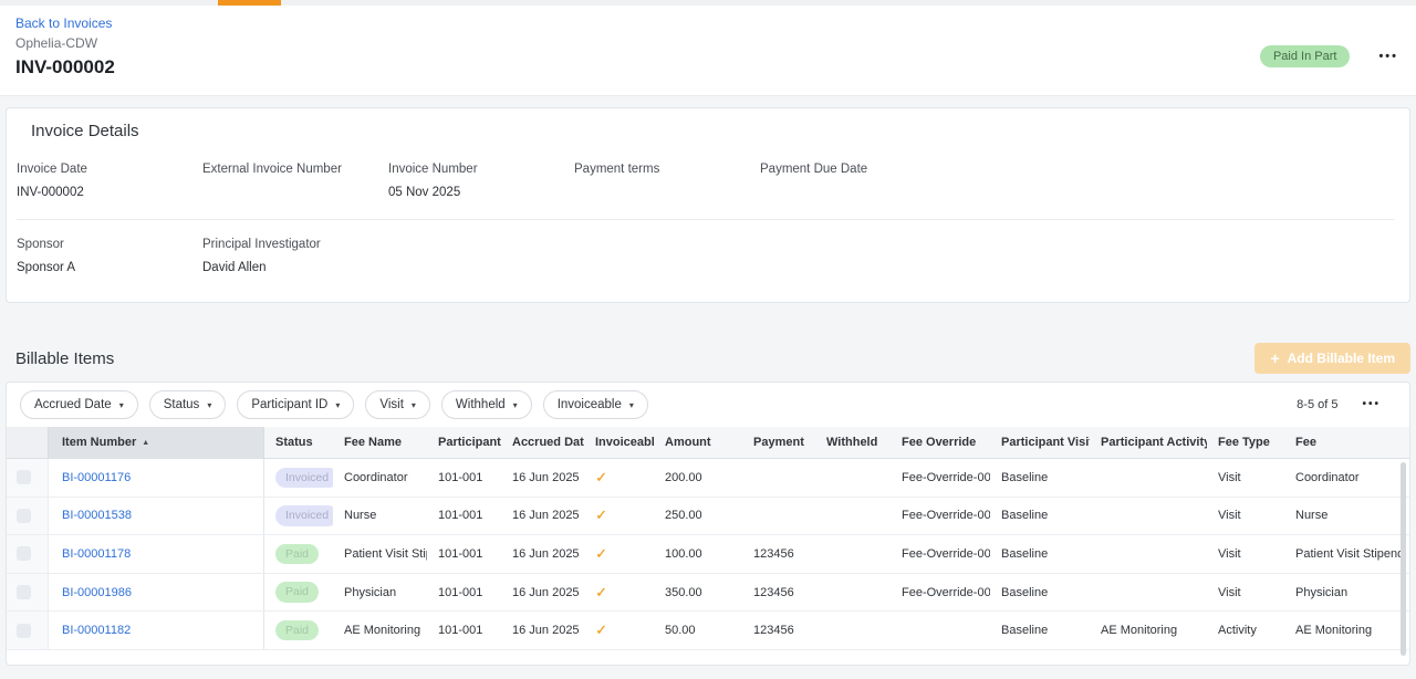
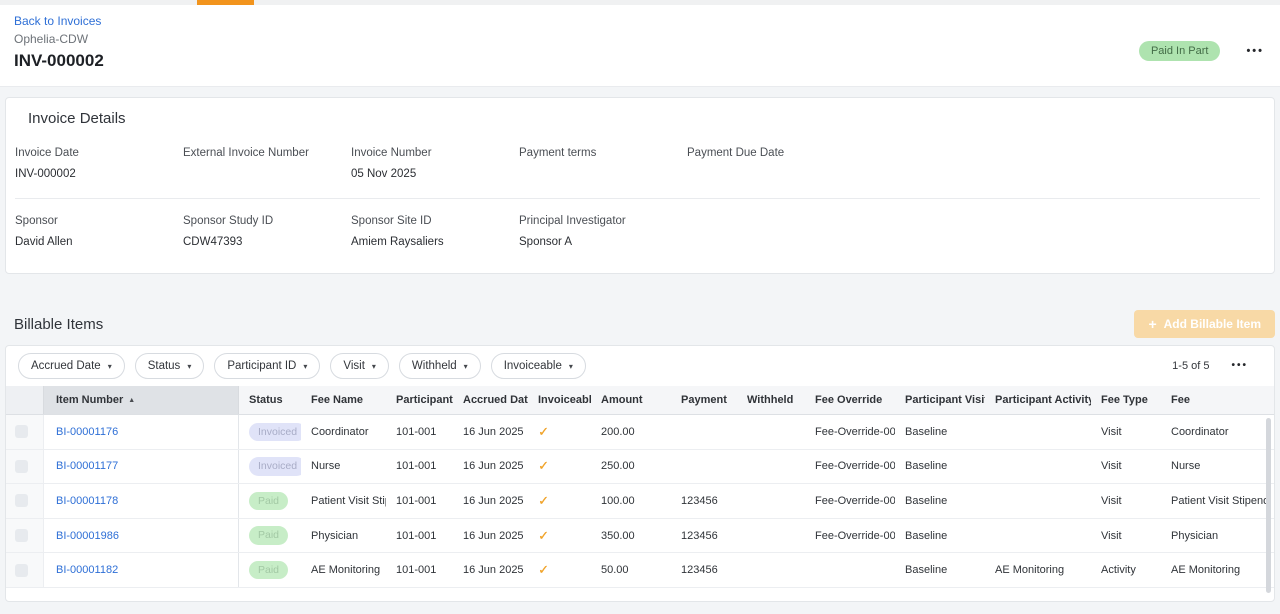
  Back to Invoices
  Ophelia-CDW
  INV-000002
  Paid In Part
  •••
  Invoice Details
  Invoice Date
  INV-000002
  External Invoice Number
  Invoice Number
  05 Nov 2025
  Payment terms
  Payment Due Date
  Sponsor
- Sponsor A
+ David Allen
+ Sponsor Study ID
+ CDW47393
+ Sponsor Site ID
+ Amiem Raysaliers
  Principal Investigator
- David Allen
+ Sponsor A
  Billable Items
  +
  Add Billable Item
  Accrued Date
  ▾
  Status
  ▾
  Participant ID
  ▾
  Visit
  ▾
  Withheld
  ▾
  Invoiceable
  ▾
- 8-5 of 5
+ 1-5 of 5
  •••
  Item Number
  Status
  Fee Name
  Participant
  Accrued Dat
  Invoiceabl
  Amount
  Payment
  Withheld
  Fee Override
  Participant Visi
  Participant Activit
  Fee Type
  Fee
  BI-00001176
  Invoiced
  Coordinator
  101-001
  16 Jun 2025
  ✓
  200.00
  Fee-Override-00
  Baseline
  Visit
  Coordinator
- BI-00001538
+ BI-00001177
  Invoiced
  Nurse
  101-001
  16 Jun 2025
  ✓
  250.00
  Fee-Override-00
  Baseline
  Visit
  Nurse
  BI-00001178
  Paid
  Patient Visit Sti
  101-001
  16 Jun 2025
  ✓
  100.00
  123456
  Fee-Override-00
  Baseline
  Visit
  Patient Visit Stipen
  BI-00001986
  Paid
  Physician
  101-001
  16 Jun 2025
  ✓
  350.00
  123456
  Fee-Override-00
  Baseline
  Visit
  Physician
  BI-00001182
  Paid
  AE Monitoring
  101-001
  16 Jun 2025
  ✓
  50.00
  123456
  Baseline
  AE Monitoring
  Activity
  AE Monitoring
